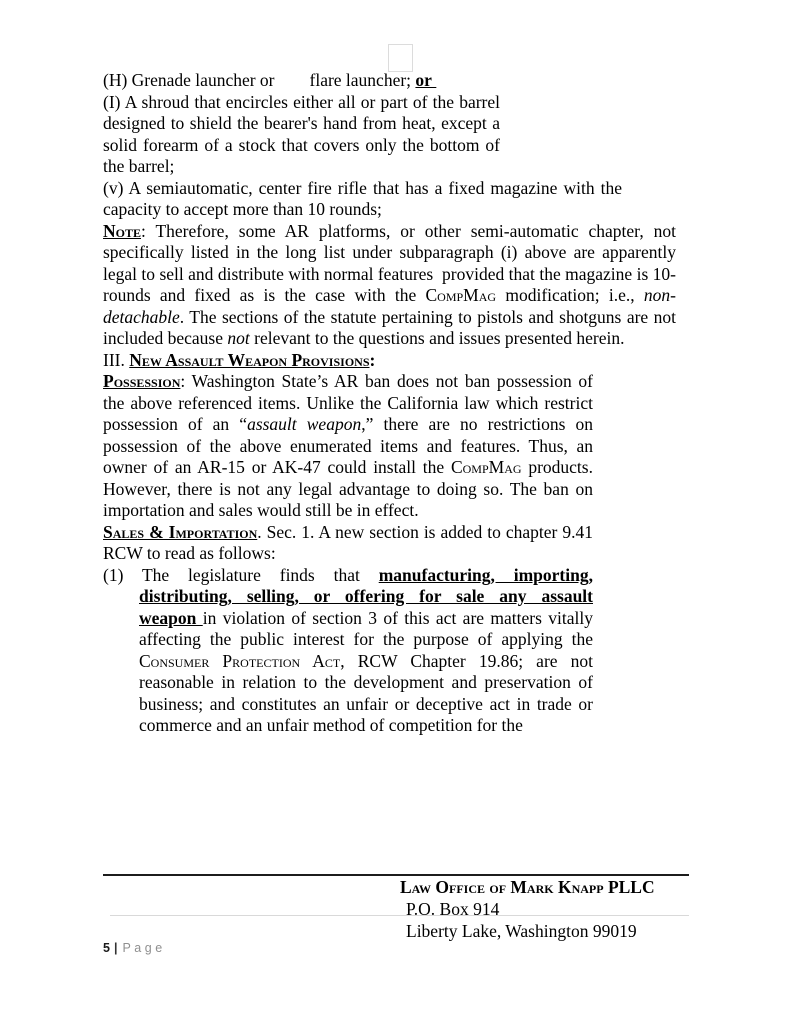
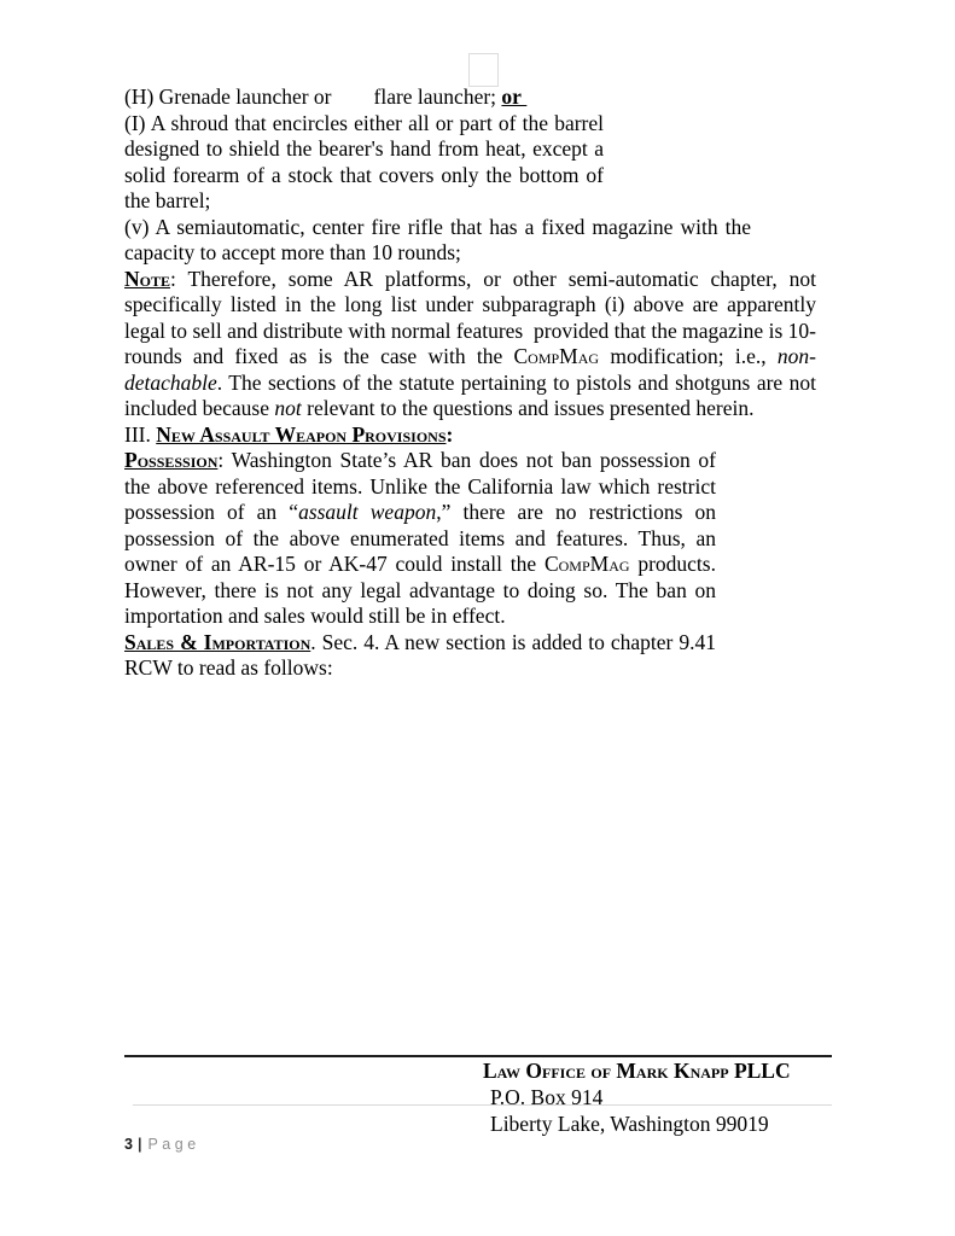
  (H) Grenade launcher or flare launcher; or
  (I) A shroud that encircles either all or part of the barrel designed to shield the bearer's hand from heat, except a solid forearm of a stock that covers only the bottom of the barrel;
  (v) A semiautomatic, center fire rifle that has a fixed magazine with the capacity to accept more than 10 rounds;
  Note: Therefore, some AR platforms, or other semi-automatic chapter, not specifically listed in the long list under subparagraph (i) above are apparently legal to sell and distribute with normal features provided that the magazine is 10-rounds and fixed as is the case with the CompMag modification; i.e., non-detachable. The sections of the statute pertaining to pistols and shotguns are not included because not relevant to the questions and issues presented herein.
  III. New Assault Weapon Provisions:
  Possession: Washington State’s AR ban does not ban possession of the above referenced items. Unlike the California law which restrict possession of an “assault weapon,” there are no restrictions on possession of the above enumerated items and features. Thus, an owner of an AR-15 or AK-47 could install the CompMag products. However, there is not any legal advantage to doing so. The ban on importation and sales would still be in effect.
- Sales & Importation. Sec. 1. A new section is added to chapter 9.41 RCW to read as follows:
+ Sales & Importation. Sec. 4. A new section is added to chapter 9.41 RCW to read as follows:
- (1) The legislature finds that manufacturing, importing, distributing, selling, or offering for sale any assault weapon in violation of section 3 of this act are matters vitally affecting the public interest for the purpose of applying the Consumer Protection Act, RCW Chapter 19.86; are not reasonable in relation to the development and preservation of business; and constitutes an unfair or deceptive act in trade or commerce and an unfair method of competition for the
  Law Office of Mark Knapp PLLC
  P.O. Box 914
  Liberty Lake, Washington 99019
- 5 | Page
+ 3 | Page
